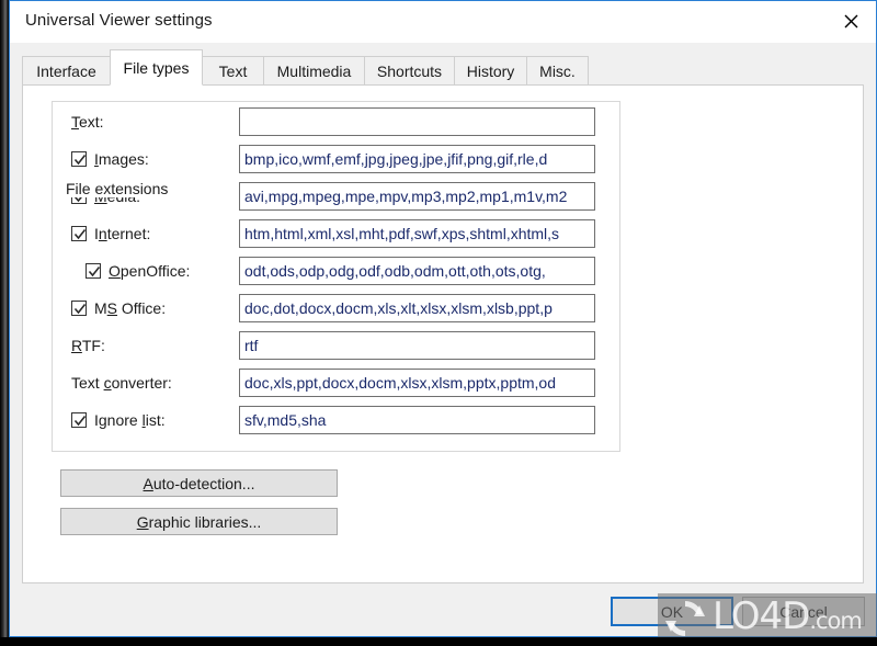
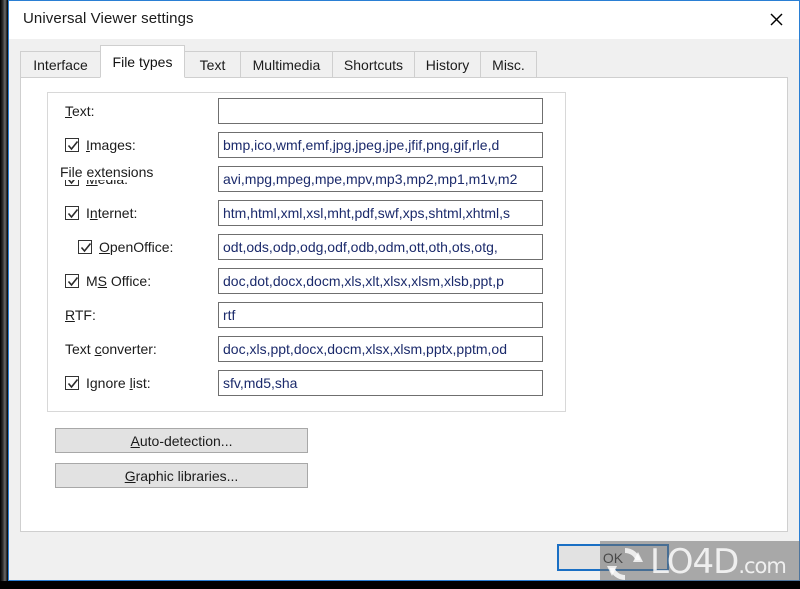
  Universal Viewer settings
  Interface
  File types
  Text
  Multimedia
  Shortcuts
  History
  Misc.
  File extensions
  Text:
  Images:
  bmp,ico,wmf,emf,jpg,jpeg,jpe,jfif,png,gif,rle,d
  avi,mpg,mpeg,mpe,mpv,mp3,mp2,mp1,m1v,m2
  Internet:
  htm,html,xml,xsl,mht,pdf,swf,xps,shtml,xhtml,s
  OpenOffice:
  odt,ods,odp,odg,odf,odb,odm,ott,oth,ots,otg,
  MS Office:
  doc,dot,docx,docm,xls,xlt,xlsx,xlsm,xlsb,ppt,p
  RTF:
  rtf
  Text converter:
  doc,xls,ppt,docx,docm,xlsx,xlsm,pptx,pptm,od
  Ignore list:
  sfv,md5,sha
  Auto-detection...
  Graphic libraries...
  OK
- Cancel
  LO4D.com
